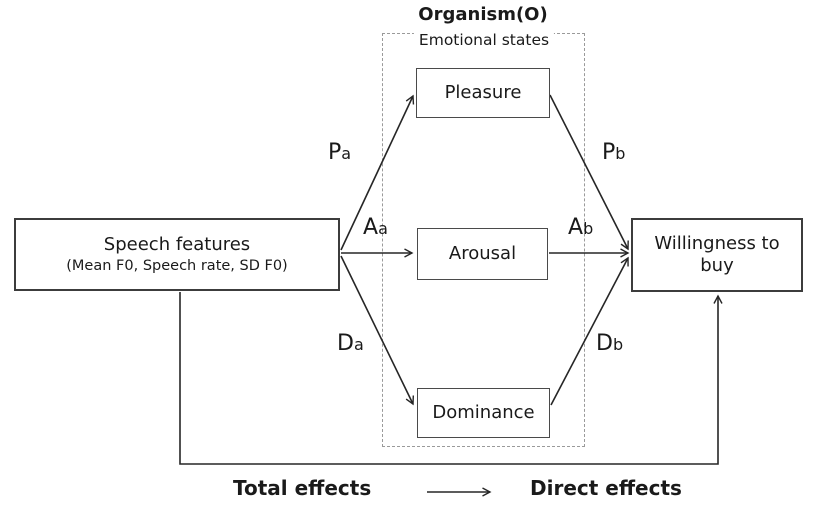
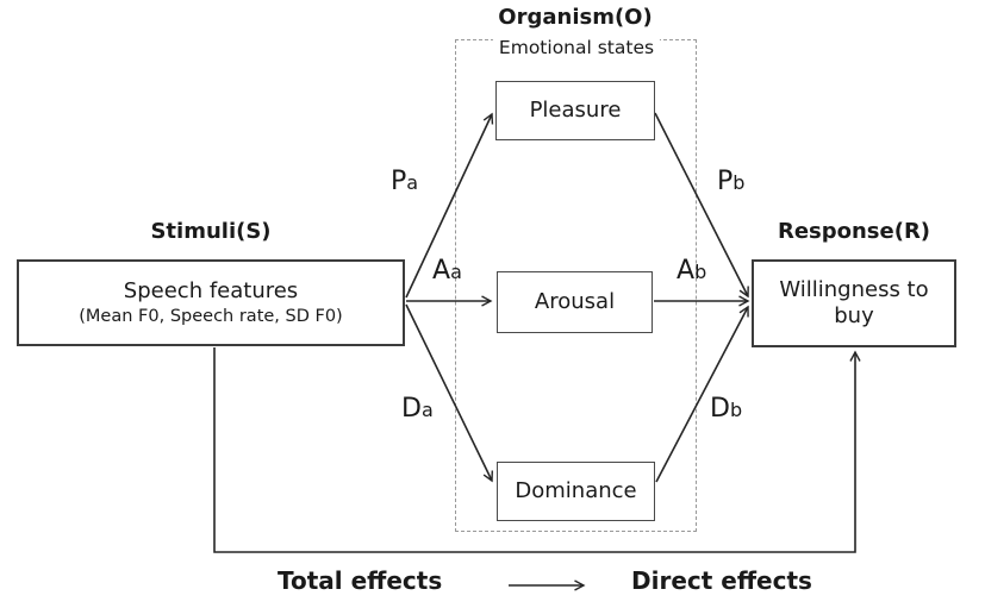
  Organism(O)
  Emotional states
+ Stimuli(S)
+ Response(R)
  Speech features
  (Mean F0, Speech rate, SD F0)
  Pleasure
  Arousal
  Dominance
  Willingness to buy
  Pa
  Aa
  Da
  Pb
  Ab
  Db
  Total effects
  Direct effects
